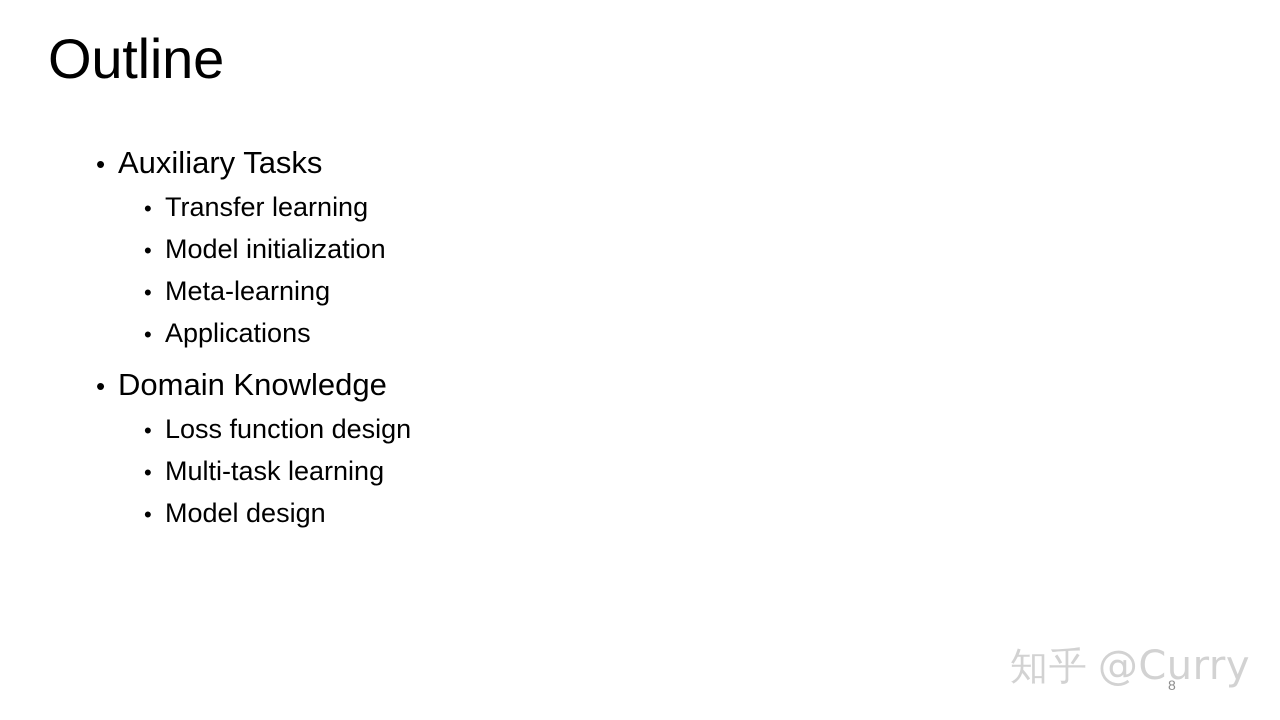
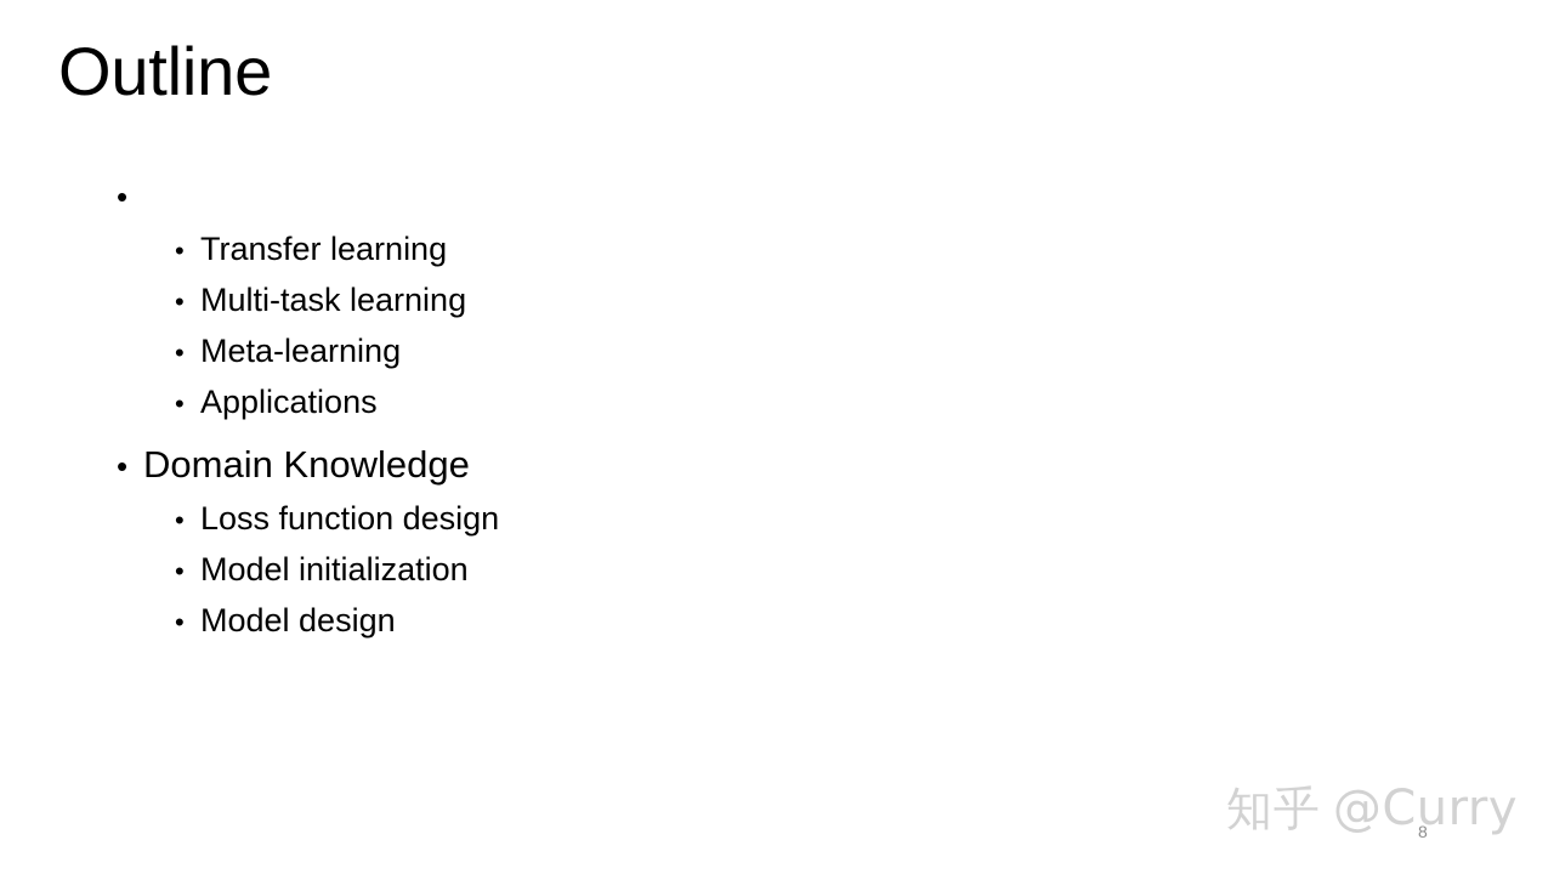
  Outline
  •
- Auxiliary Tasks
  •
  Transfer learning
  •
- Model initialization
+ Multi-task learning
  •
  Meta-learning
  •
  Applications
  •
  Domain Knowledge
  •
  Loss function design
  •
- Multi-task learning
+ Model initialization
  •
  Model design
  知乎 @Curry
  8
